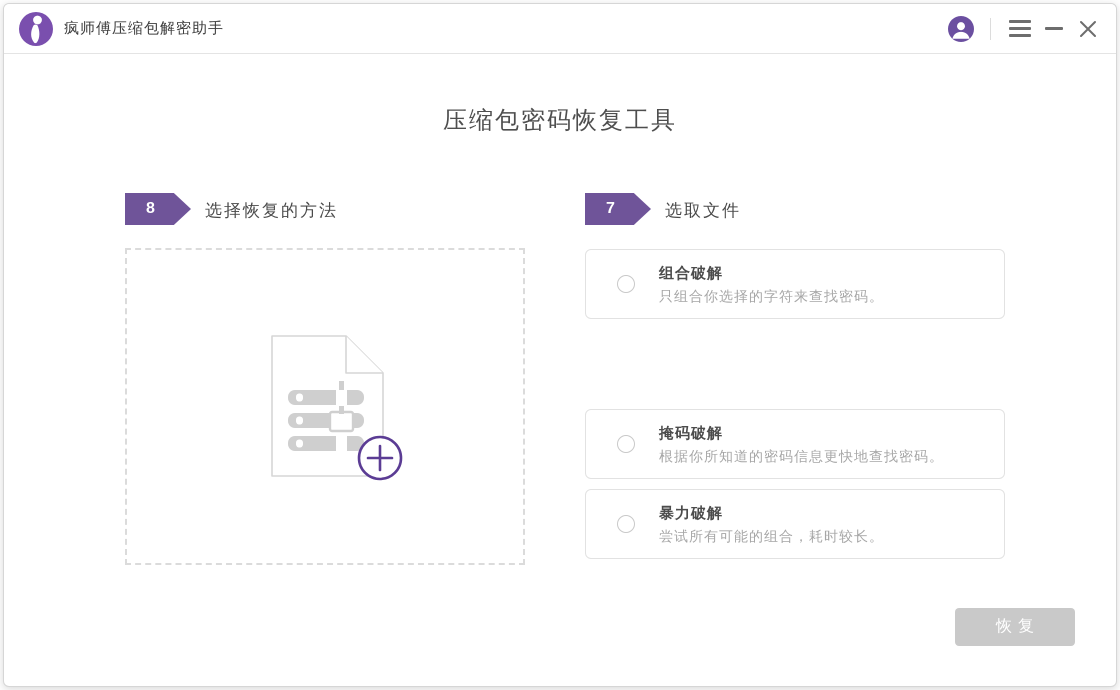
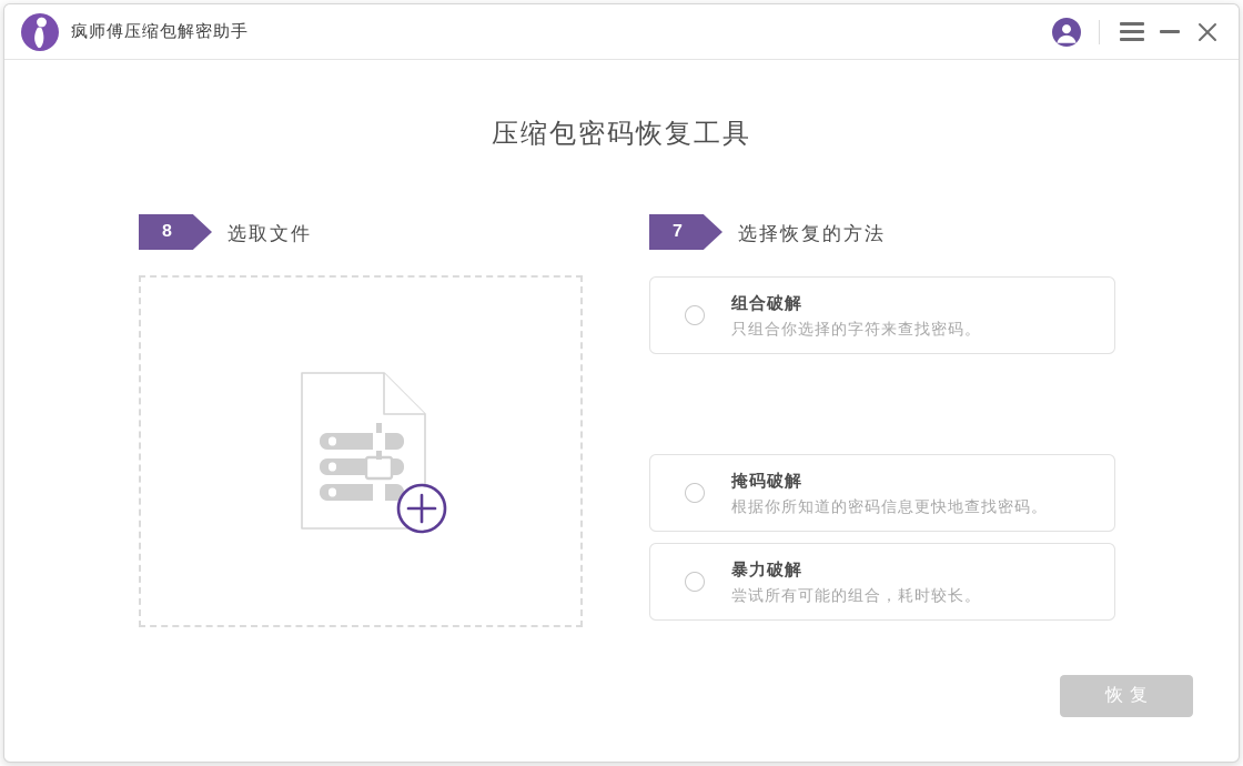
  疯师傅压缩包解密助手
  压缩包密码恢复工具
  8
- 选择恢复的方法
+ 选取文件
  7
- 选取文件
+ 选择恢复的方法
  组合破解
  只组合你选择的字符来查找密码。
  掩码破解
  根据你所知道的密码信息更快地查找密码。
  暴力破解
  尝试所有可能的组合，耗时较长。
  恢复
